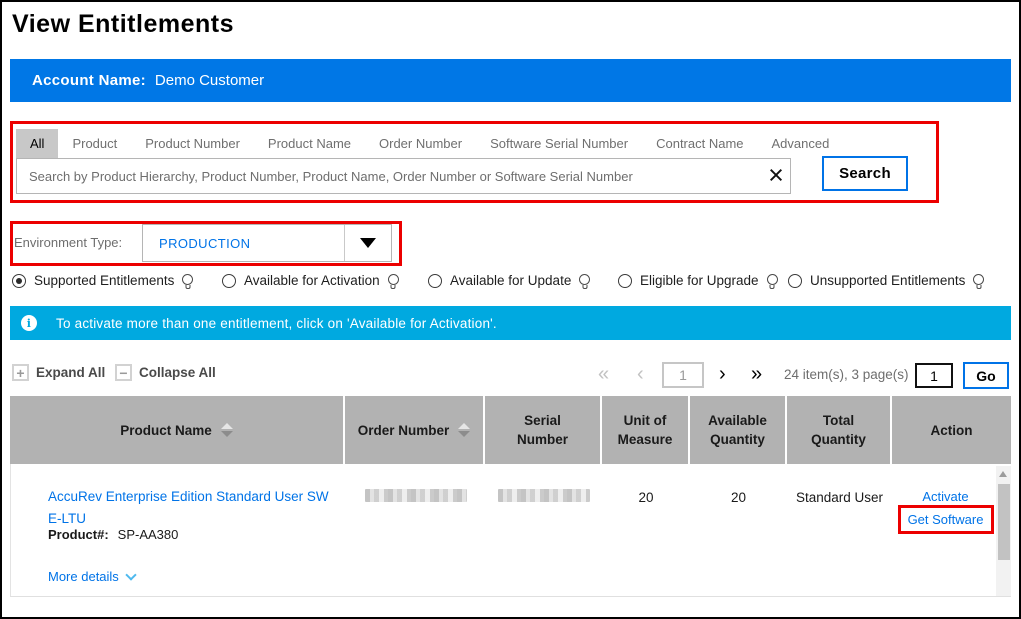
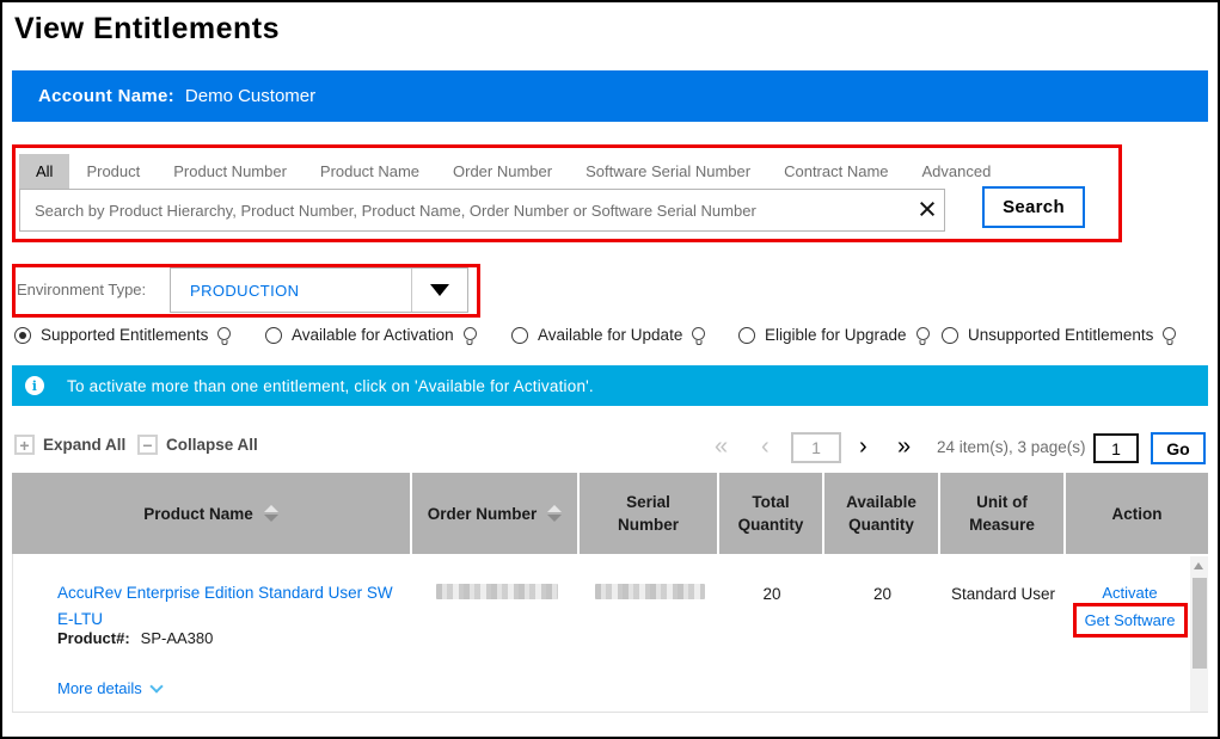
  View Entitlements
  Account Name:
  Demo Customer
  All
  Product
  Product Number
  Product Name
  Order Number
  Software Serial Number
  Contract Name
  Advanced
  Search by Product Hierarchy, Product Number, Product Name, Order Number or Software Serial Number
  ×
  Search
  Environment Type:
  PRODUCTION
  Supported Entitlements
  Available for Activation
  Available for Update
  Eligible for Upgrade
  Unsupported Entitlements
  i
  To activate more than one entitlement, click on 'Available for Activation'.
  +
  Expand All
  −
  Collapse All
  «
  ‹
  1
  ›
  »
  24 item(s), 3 page(s)
  1
  Go
  Product Name
  Order Number
  Serial Number
- Unit of Measure
+ Total Quantity
  Available Quantity
- Total Quantity
+ Unit of Measure
  Action
  AccuRev Enterprise Edition Standard User SW
  E-LTU
  Product#: SP-AA380
  More details
  20
  20
  Standard User
  Activate
  Get Software
